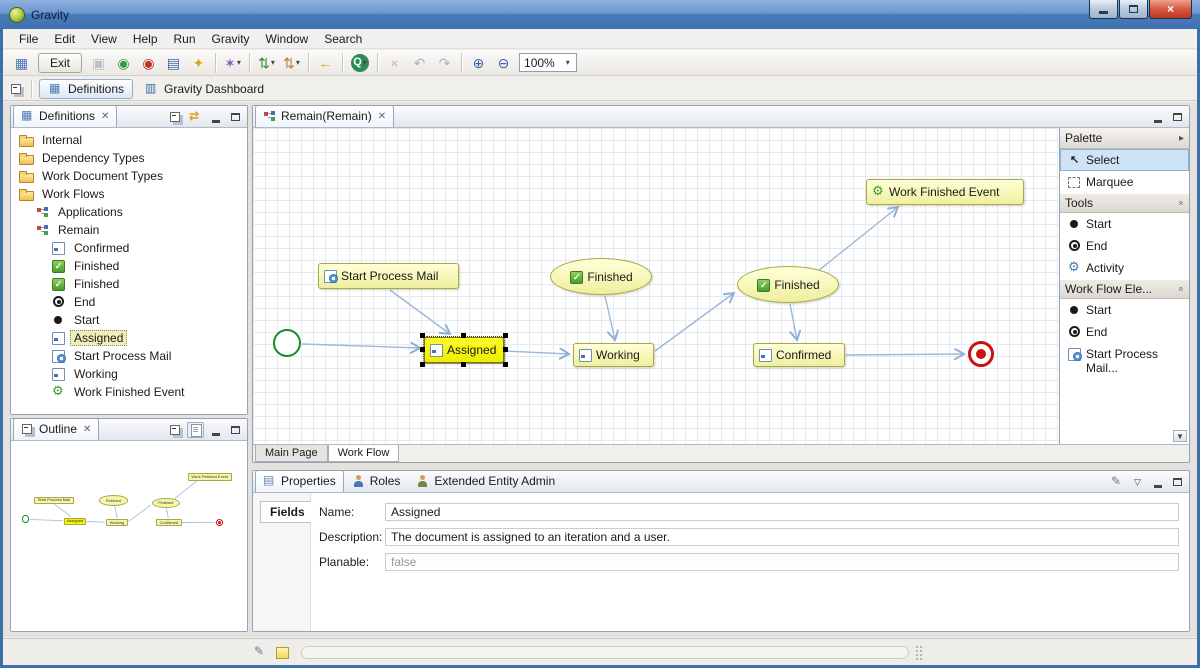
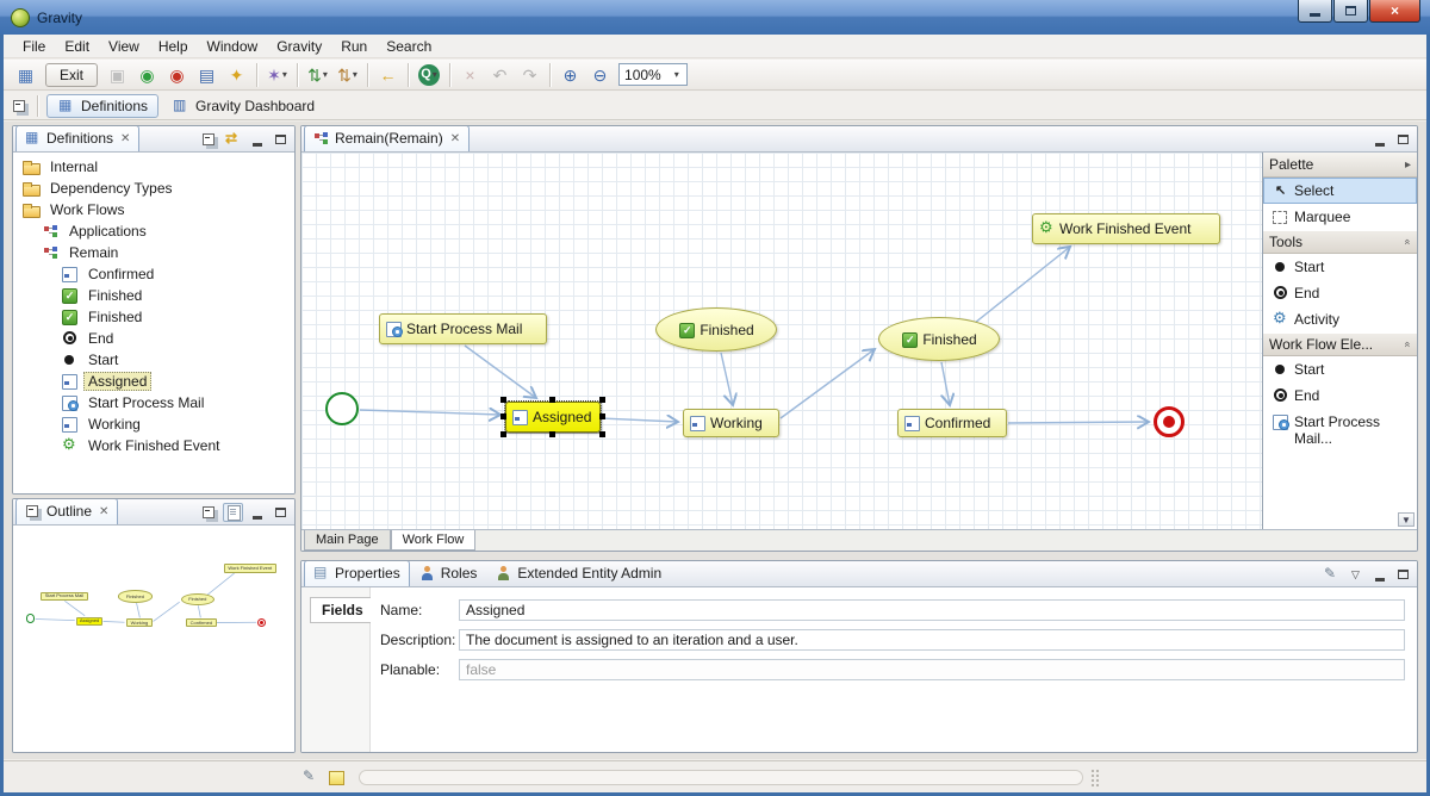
  Gravity
  ×
  File
  Edit
  View
  Help
- Run
+ Window
  Gravity
- Window
+ Run
  Search
  ▦
  Exit
  ▣
  ◉
  ◉
  ▤
  ✦
  ✶
  ▾
  ⇅
  ▾
  ⇅
  ▾
  ←
  Q
  ▾
  ×
  ↶
  ↷
  ⊕
  ⊖
  100%
  ▾
  Definitions
  Gravity Dashboard
  Definitions
  ✕
  Internal
  Dependency Types
- Work Document Types
  Work Flows
  Applications
  Remain
  Confirmed
  Finished
  Finished
  End
  Start
  Assigned
  Start Process Mail
  Working
  Work Finished Event
  Outline
  ✕
  Remain(Remain)
  ✕
  Start Process Mail
  Assigned
  Working
  Finished
  Finished
  Confirmed
  Work Finished Event
  Palette
  ▸
  Select
  Marquee
  Tools
  Start
  End
  Activity
  Work Flow Ele...
  Start
  End
  Start Process Mail...
  ▼
  Main Page
  Work Flow
  Properties
  Roles
  Extended Entity Admin
  ▽
  Fields
  Name:
  Assigned
  Description:
  The document is assigned to an iteration and a user.
  Planable:
  false
